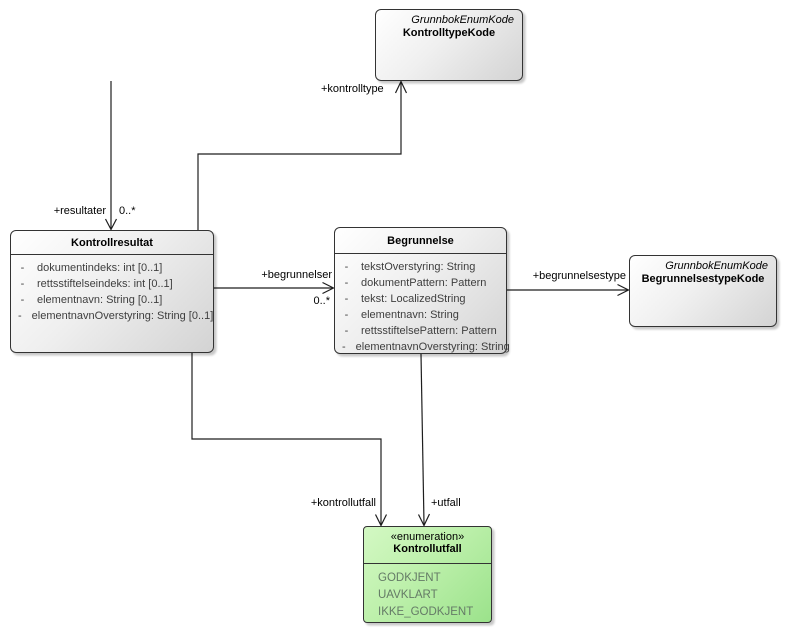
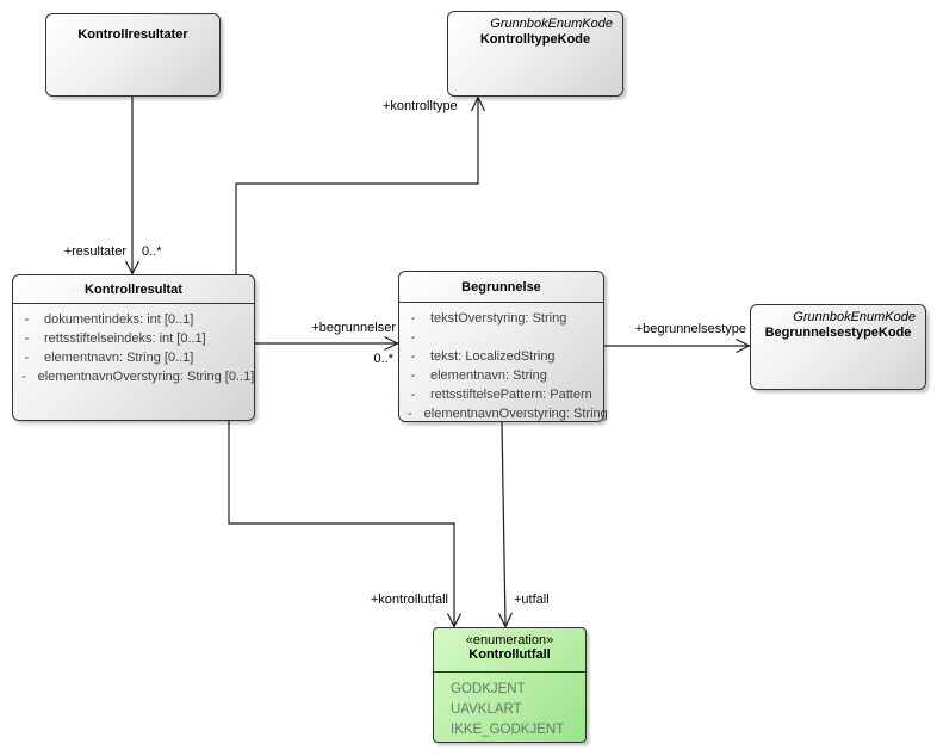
+ Kontrollresultater
  GrunnbokEnumKode
  KontrolltypeKode
  Kontrollresultat
  -
  dokumentindeks: int [0..1]
  -
  rettsstiftelseindeks: int [0..1]
  -
  elementnavn: String [0..1]
  -
  elementnavnOverstyring: String [0..1]
  Begrunnelse
  -
  tekstOverstyring: String
  -
- dokumentPattern: Pattern
  -
  tekst: LocalizedString
  -
  elementnavn: String
  -
  rettsstiftelsePattern: Pattern
  -
  elementnavnOverstyring: String
  GrunnbokEnumKode
  BegrunnelsestypeKode
  «enumeration»
  Kontrollutfall
  GODKJENT
  UAVKLART
  IKKE_GODKJENT
  +resultater
  0..*
  +kontrolltype
  +begrunnelser
  0..*
  +begrunnelsestype
  +kontrollutfall
  +utfall
